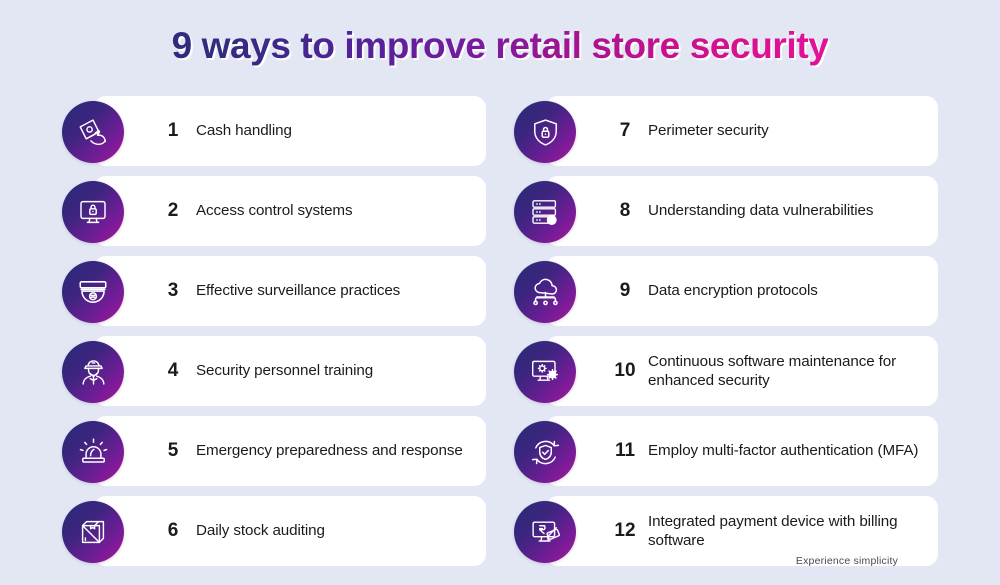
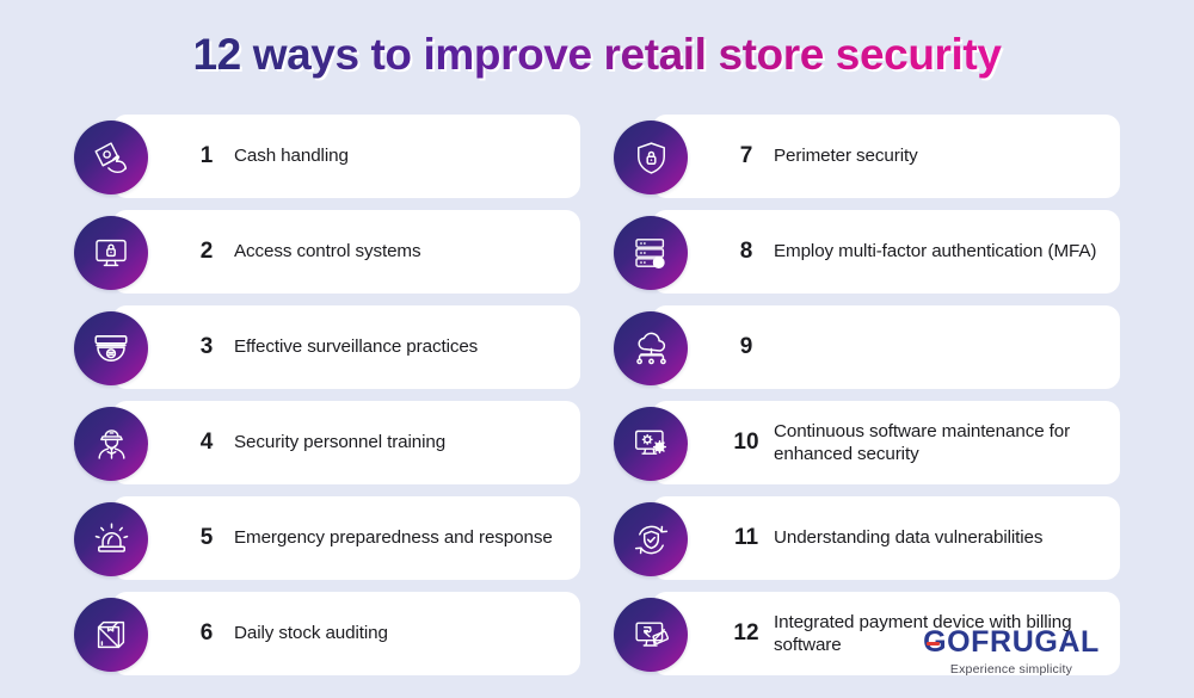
- 9 ways to improve retail store security
+ 12 ways to improve retail store security
  1
  Cash handling
  2
  Access control systems
  3
  Effective surveillance practices
  4
  Security personnel training
  5
  Emergency preparedness and response
  6
  Daily stock auditing
  7
  Perimeter security
  8
- Understanding data vulnerabilities
+ Employ multi-factor authentication (MFA)
  9
- Data encryption protocols
  10
  Continuous software maintenance for enhanced security
  11
- Employ multi-factor authentication (MFA)
+ Understanding data vulnerabilities
  12
  Integrated payment device with billing software
+ OFRUGAL
  Experience simplicity
